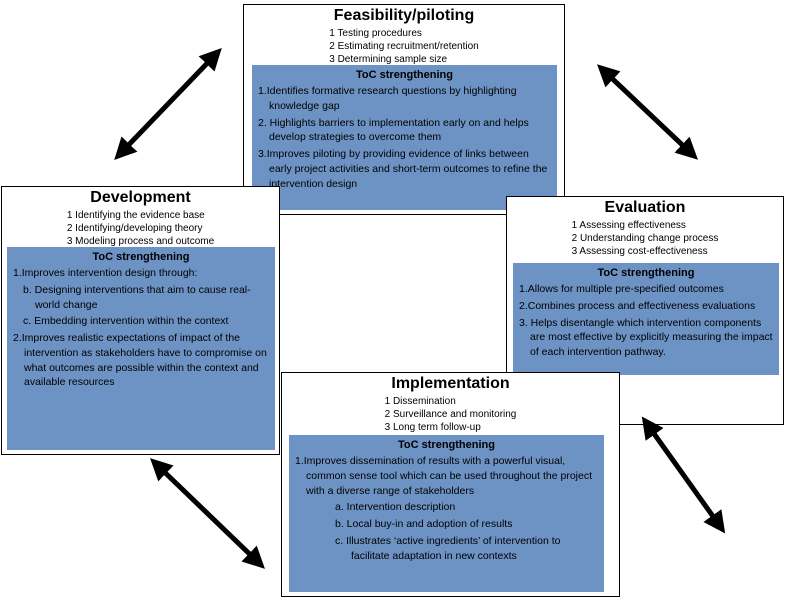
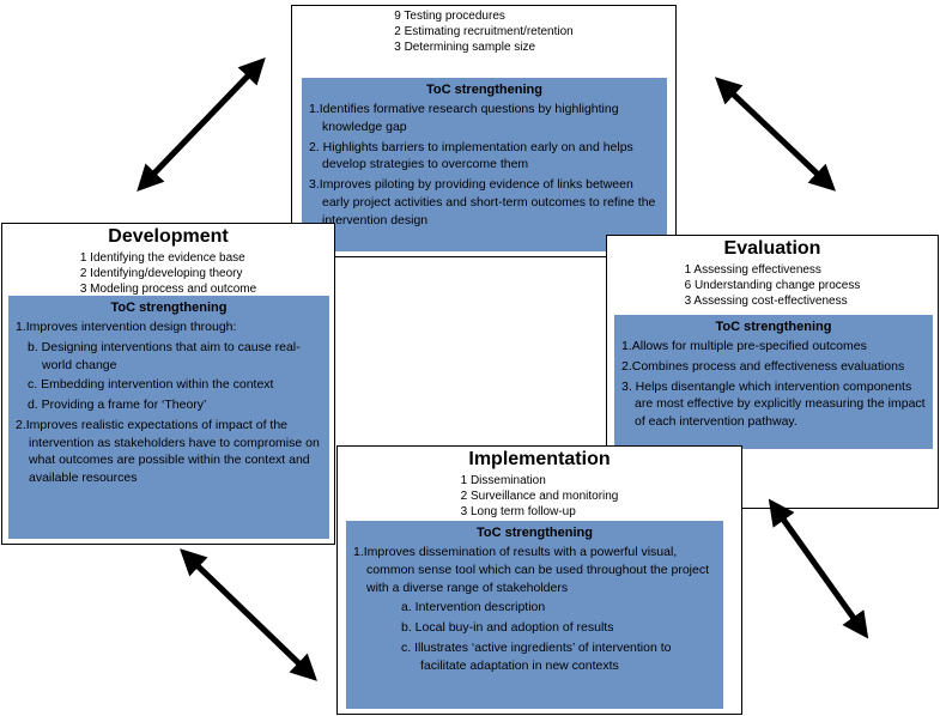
- Feasibility/piloting
- 1 Testing procedures
+ 9 Testing procedures
  2 Estimating recruitment/retention
  3 Determining sample size
  ToC strengthening
  1.Identifies formative research questions by highlighting knowledge gap
  2. Highlights barriers to implementation early on and helps develop strategies to overcome them
  3.Improves piloting by providing evidence of links between early project activities and short-term outcomes to refine the intervention design
  Development
  1 Identifying the evidence base
  2 Identifying/developing theory
  3 Modeling process and outcome
  ToC strengthening
  1.Improves intervention design through:
  b. Designing interventions that aim to cause real-world change
  c. Embedding intervention within the context
+ d. Providing a frame for ‘Theory’
  2.Improves realistic expectations of impact of the intervention as stakeholders have to compromise on what outcomes are possible within the context and available resources
  Evaluation
  1 Assessing effectiveness
- 2 Understanding change process
+ 6 Understanding change process
  3 Assessing cost-effectiveness
  ToC strengthening
  1.Allows for multiple pre-specified outcomes
  2.Combines process and effectiveness evaluations
  3. Helps disentangle which intervention components are most effective by explicitly measuring the impact of each intervention pathway.
  Implementation
  1 Dissemination
  2 Surveillance and monitoring
  3 Long term follow-up
  ToC strengthening
  1.Improves dissemination of results with a powerful visual, common sense tool which can be used throughout the project with a diverse range of stakeholders
  a. Intervention description
  b. Local buy-in and adoption of results
  c. Illustrates ‘active ingredients’ of intervention to facilitate adaptation in new contexts
